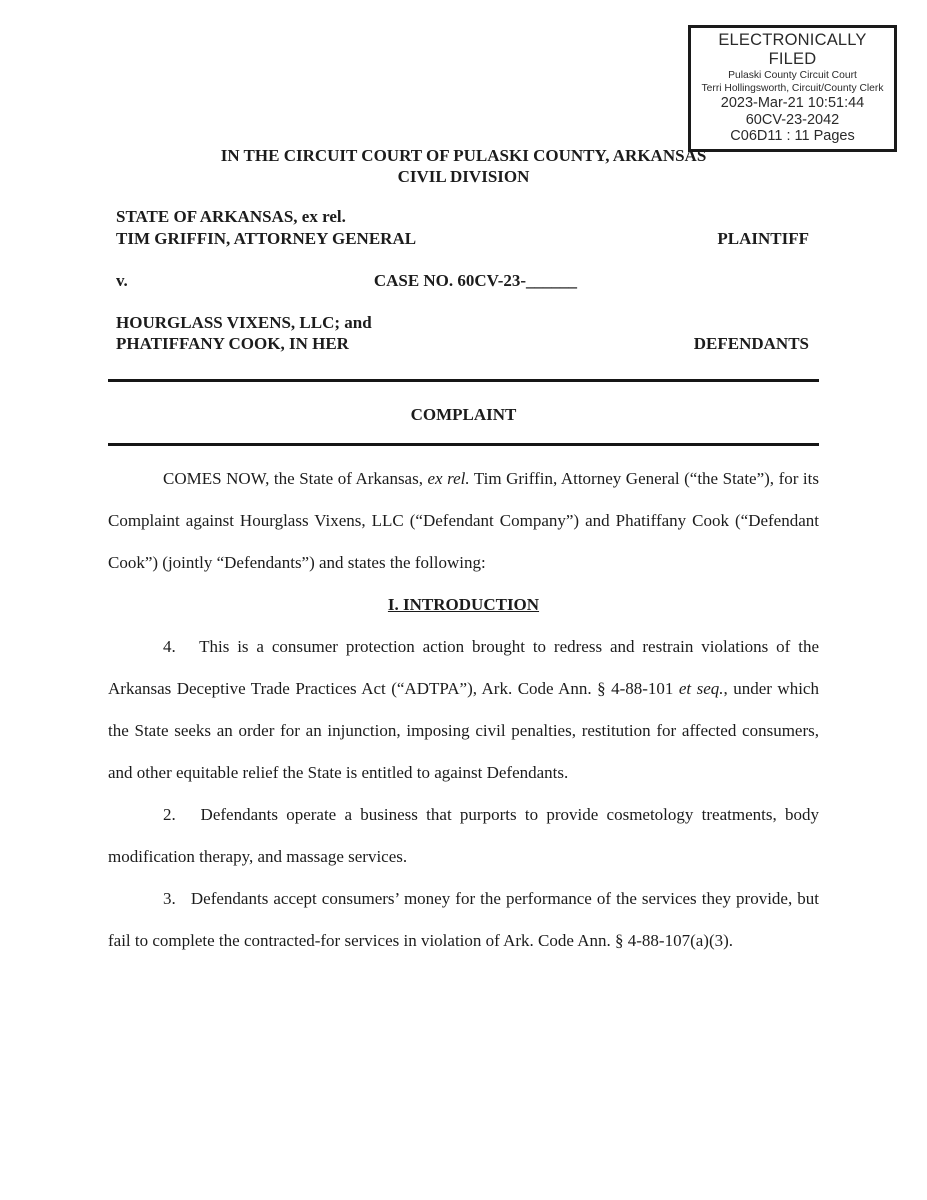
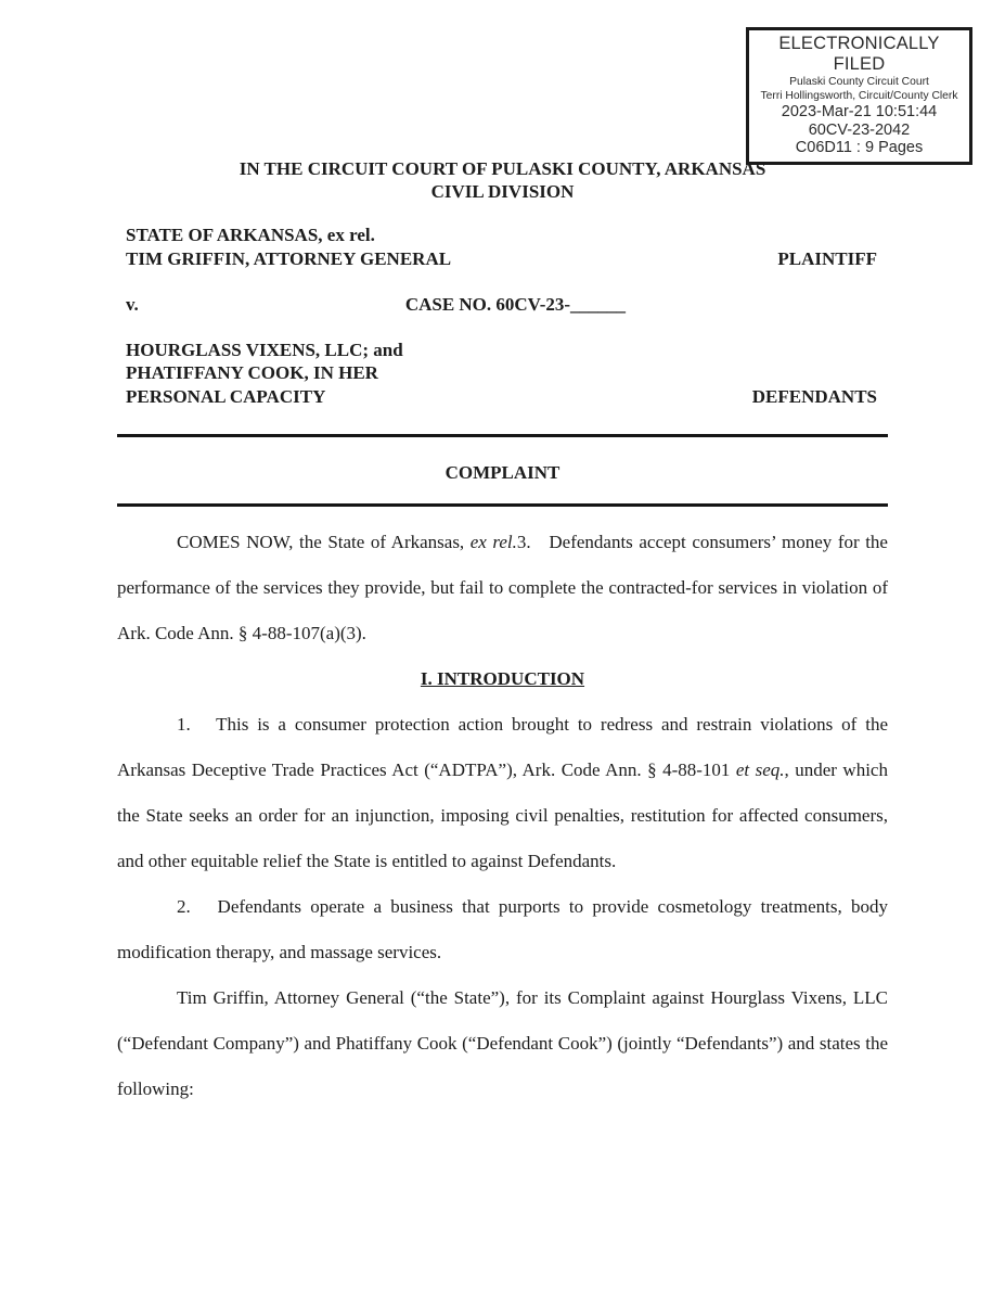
  ELECTRONICALLY FILED
  Pulaski County Circuit Court
  Terri Hollingsworth, Circuit/County Clerk
  2023-Mar-21 10:51:44
  60CV-23-2042
- C06D11 : 11 Pages
+ C06D11 : 9 Pages
  IN THE CIRCUIT COURT OF PULASKI COUNTY, ARKANSAS
  CIVIL DIVISION
  STATE OF ARKANSAS, ex rel.
  TIM GRIFFIN, ATTORNEY GENERAL
  PLAINTIFF
  v.
  CASE NO. 60CV-23-______
  HOURGLASS VIXENS, LLC; and
  PHATIFFANY COOK, IN HER
+ PERSONAL CAPACITY
  DEFENDANTS
  COMPLAINT
- COMES NOW, the State of Arkansas, ex rel. Tim Griffin, Attorney General (“the State”), for its Complaint against Hourglass Vixens, LLC (“Defendant Company”) and Phatiffany Cook (“Defendant Cook”) (jointly “Defendants”) and states the following:
+ COMES NOW, the State of Arkansas, ex rel.3. Defendants accept consumers’ money for the performance of the services they provide, but fail to complete the contracted-for services in violation of Ark. Code Ann. § 4-88-107(a)(3).
  I. INTRODUCTION
- 4. This is a consumer protection action brought to redress and restrain violations of the Arkansas Deceptive Trade Practices Act (“ADTPA”), Ark. Code Ann. § 4-88-101 et seq., under which the State seeks an order for an injunction, imposing civil penalties, restitution for affected consumers, and other equitable relief the State is entitled to against Defendants.
+ 1. This is a consumer protection action brought to redress and restrain violations of the Arkansas Deceptive Trade Practices Act (“ADTPA”), Ark. Code Ann. § 4-88-101 et seq., under which the State seeks an order for an injunction, imposing civil penalties, restitution for affected consumers, and other equitable relief the State is entitled to against Defendants.
  2. Defendants operate a business that purports to provide cosmetology treatments, body modification therapy, and massage services.
- 3. Defendants accept consumers’ money for the performance of the services they provide, but fail to complete the contracted-for services in violation of Ark. Code Ann. § 4-88-107(a)(3).
+ Tim Griffin, Attorney General (“the State”), for its Complaint against Hourglass Vixens, LLC (“Defendant Company”) and Phatiffany Cook (“Defendant Cook”) (jointly “Defendants”) and states the following:
